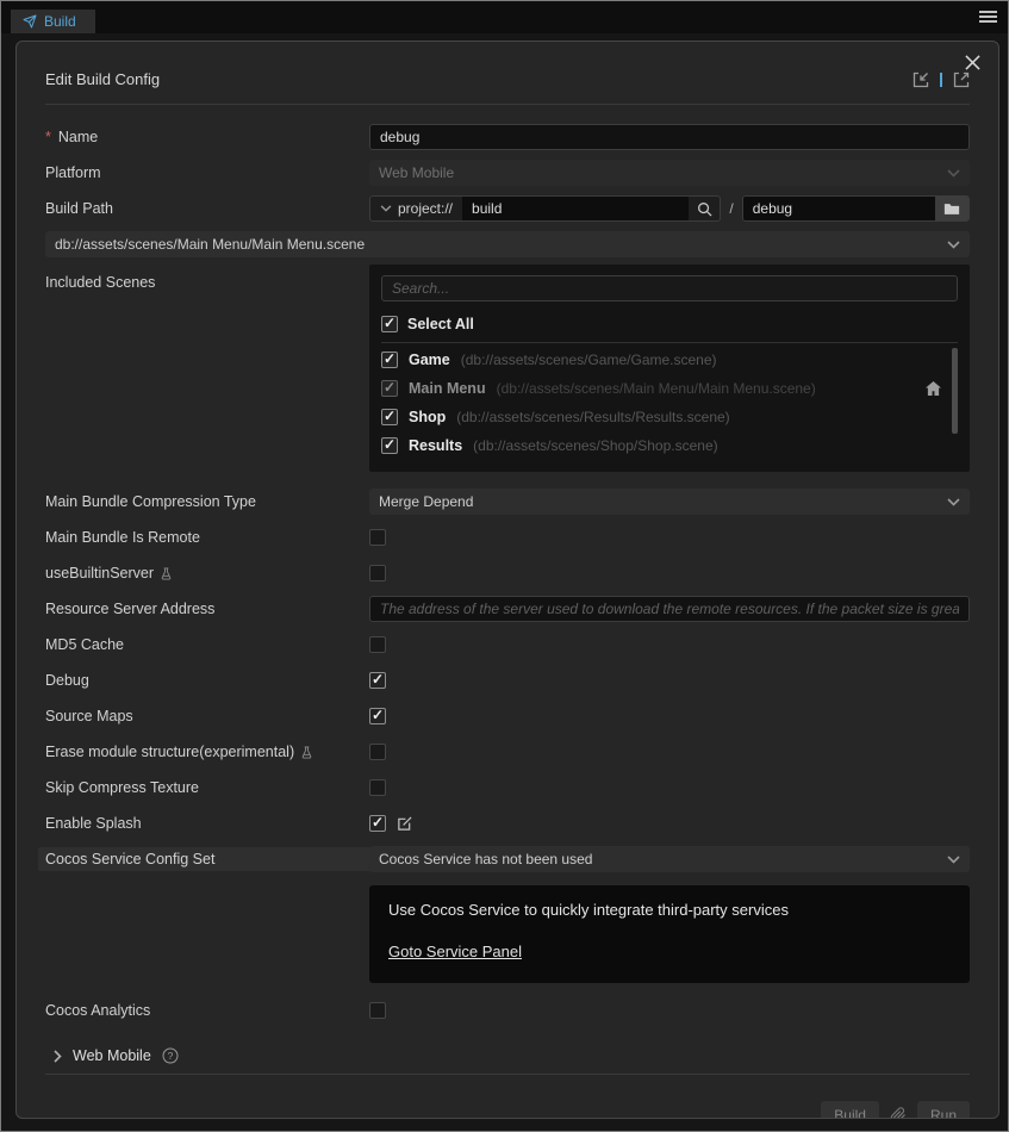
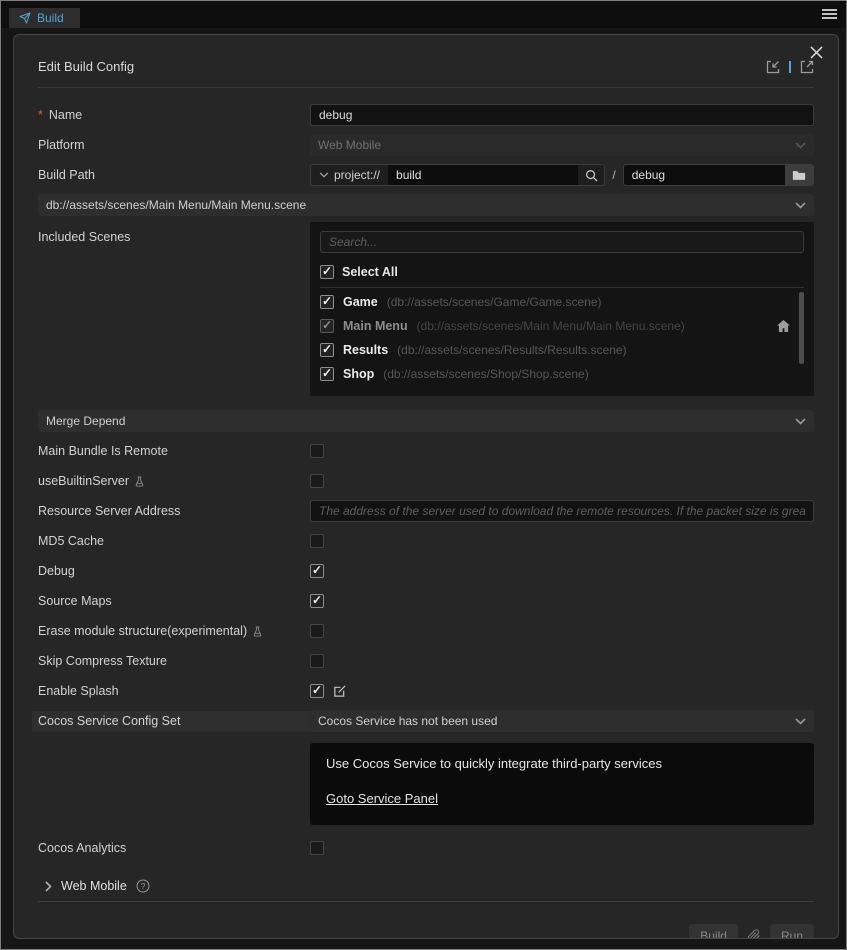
  Build
  Edit Build Config
  *
  Name
  debug
  Platform
  Web Mobile
  Build Path
  project://
  build
  /
  debug
  db://assets/scenes/Main Menu/Main Menu.scene
  Included Scenes
  Search...
  Select All
  Game
  (db://assets/scenes/Game/Game.scene)
  Main Menu
  (db://assets/scenes/Main Menu/Main Menu.scene)
- Shop
+ Results
  (db://assets/scenes/Results/Results.scene)
- Results
+ Shop
  (db://assets/scenes/Shop/Shop.scene)
- Main Bundle Compression Type
  Merge Depend
  Main Bundle Is Remote
  useBuiltinServer
  Resource Server Address
  The address of the server used to download the remote resources. If the packet size is grea
  MD5 Cache
  Debug
  Source Maps
  Erase module structure(experimental)
  Skip Compress Texture
  Enable Splash
  Cocos Service Config Set
  Cocos Service has not been used
  Use Cocos Service to quickly integrate third-party services
  Goto Service Panel
  Cocos Analytics
  Web Mobile
  ?
  Build
  Run
